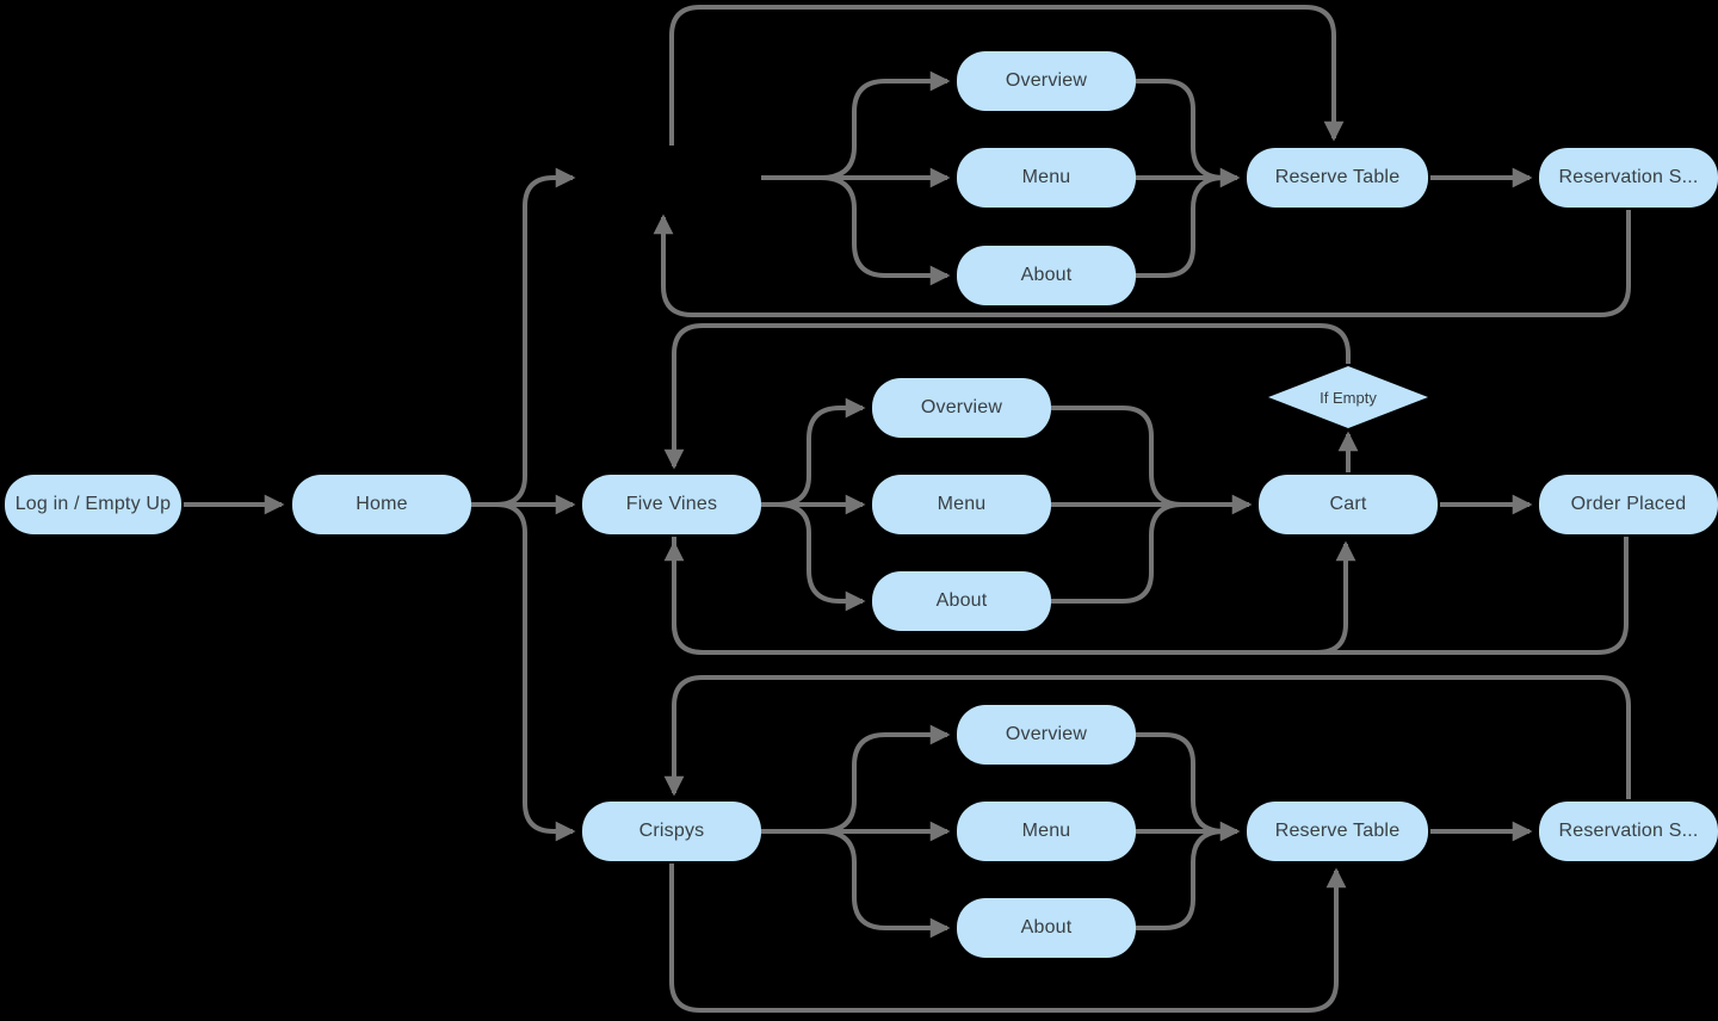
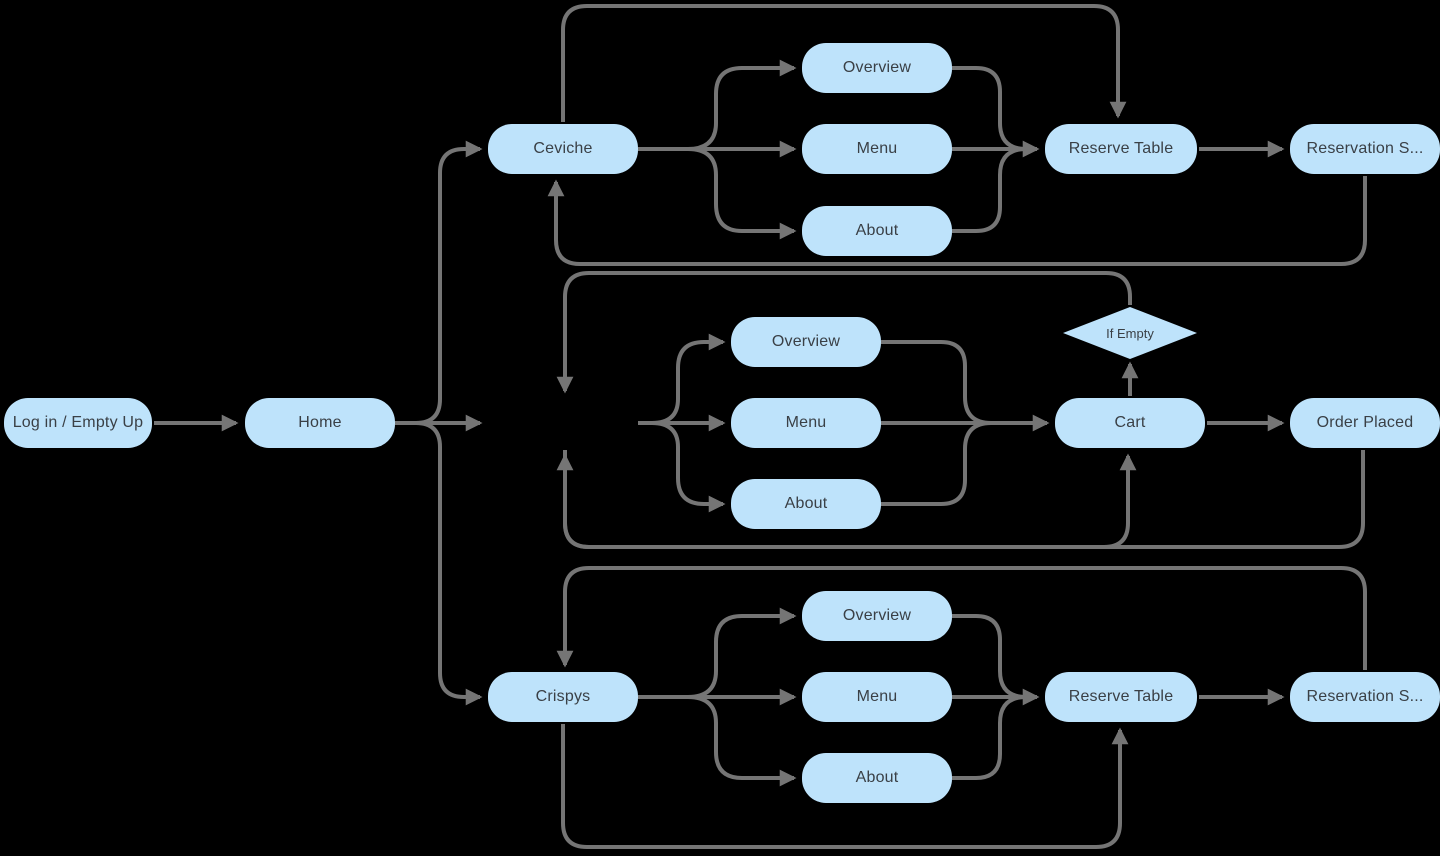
  Log in / Empty Up
  Home
+ Ceviche
  Overview
  Menu
  About
  Reserve Table
  Reservation S...
- Five Vines
  Overview
  Menu
  About
  Cart
  If Empty
  Order Placed
  Crispys
  Overview
  Menu
  About
  Reserve Table
  Reservation S...
